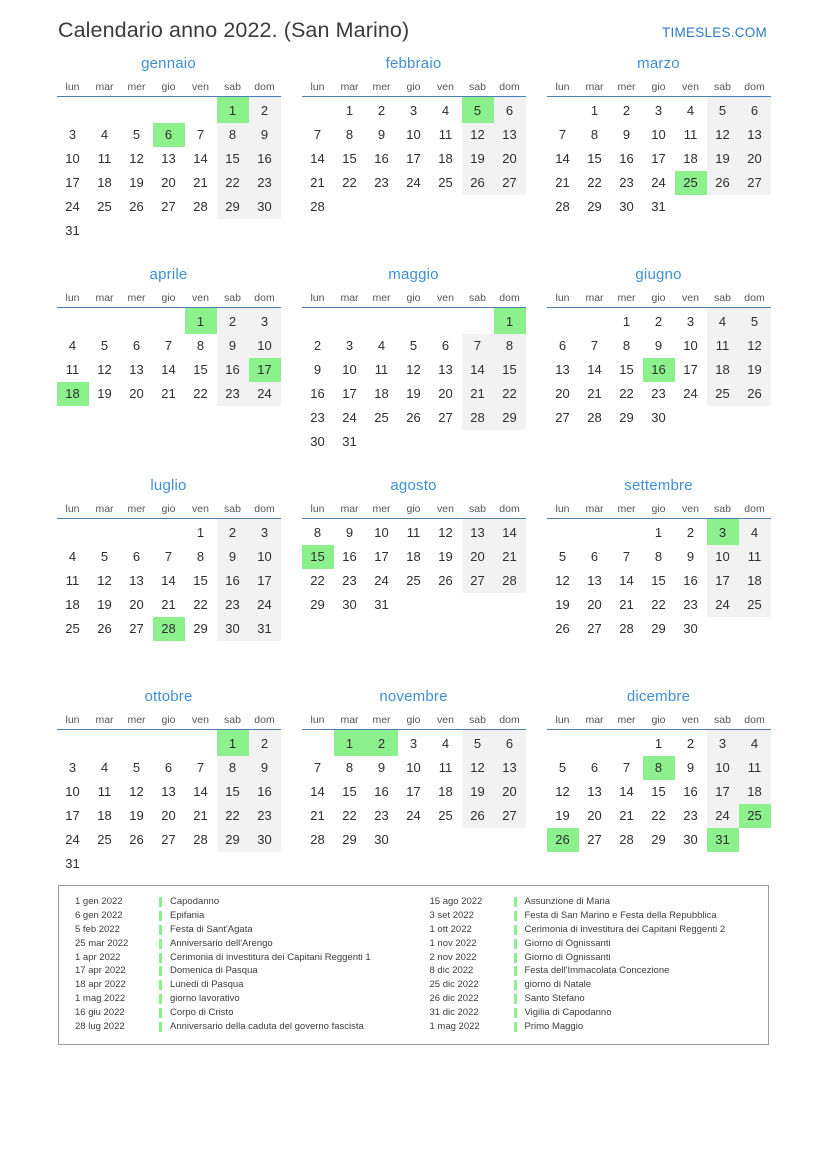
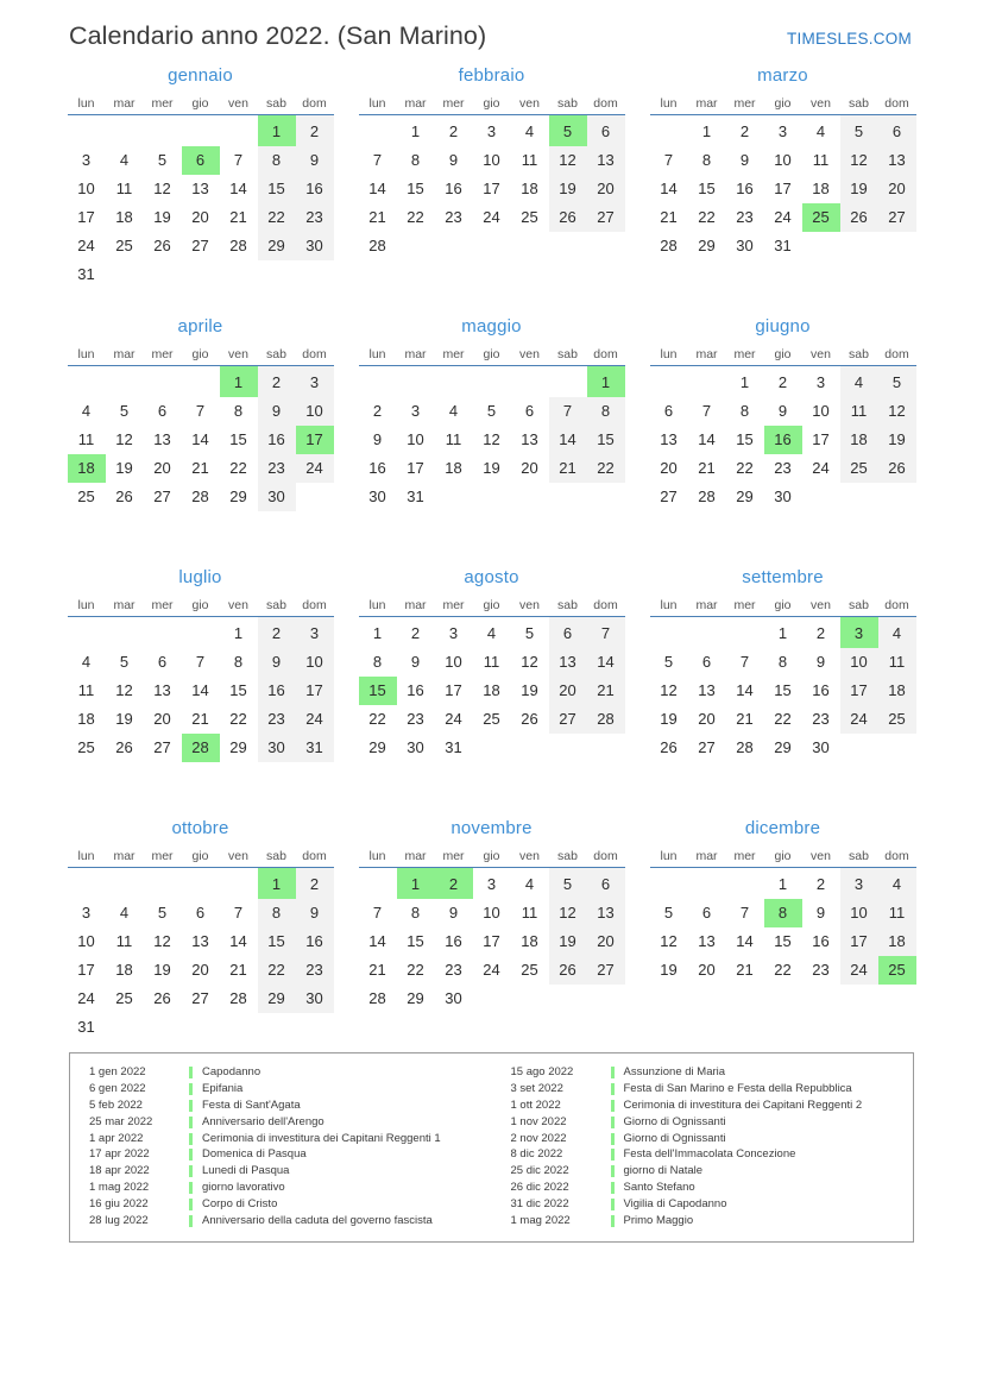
  Calendario anno 2022. (San Marino)
  TIMESLES.COM
  gennaio
  lun	mar	mer	gio	ven	sab	dom
  					1	2
  3	4	5	6	7	8	9
  10	11	12	13	14	15	16
  17	18	19	20	21	22	23
  24	25	26	27	28	29	30
  31
  febbraio
  lun	mar	mer	gio	ven	sab	dom
  	1	2	3	4	5	6
  7	8	9	10	11	12	13
  14	15	16	17	18	19	20
  21	22	23	24	25	26	27
  28
  marzo
  lun	mar	mer	gio	ven	sab	dom
  	1	2	3	4	5	6
  7	8	9	10	11	12	13
  14	15	16	17	18	19	20
  21	22	23	24	25	26	27
  28	29	30	31
  aprile
  lun	mar	mer	gio	ven	sab	dom
  				1	2	3
  4	5	6	7	8	9	10
  11	12	13	14	15	16	17
  18	19	20	21	22	23	24
+ 25	26	27	28	29	30
  maggio
  lun	mar	mer	gio	ven	sab	dom
  						1
  2	3	4	5	6	7	8
  9	10	11	12	13	14	15
  16	17	18	19	20	21	22
- 23	24	25	26	27	28	29
  30	31
  giugno
  lun	mar	mer	gio	ven	sab	dom
  		1	2	3	4	5
  6	7	8	9	10	11	12
  13	14	15	16	17	18	19
  20	21	22	23	24	25	26
  27	28	29	30
  luglio
  lun	mar	mer	gio	ven	sab	dom
  				1	2	3
  4	5	6	7	8	9	10
  11	12	13	14	15	16	17
  18	19	20	21	22	23	24
  25	26	27	28	29	30	31
  agosto
  lun	mar	mer	gio	ven	sab	dom
+ 1	2	3	4	5	6	7
  8	9	10	11	12	13	14
  15	16	17	18	19	20	21
  22	23	24	25	26	27	28
  29	30	31
  settembre
  lun	mar	mer	gio	ven	sab	dom
  			1	2	3	4
  5	6	7	8	9	10	11
  12	13	14	15	16	17	18
  19	20	21	22	23	24	25
  26	27	28	29	30
  ottobre
  lun	mar	mer	gio	ven	sab	dom
  					1	2
  3	4	5	6	7	8	9
  10	11	12	13	14	15	16
  17	18	19	20	21	22	23
  24	25	26	27	28	29	30
  31
  novembre
  lun	mar	mer	gio	ven	sab	dom
  	1	2	3	4	5	6
  7	8	9	10	11	12	13
  14	15	16	17	18	19	20
  21	22	23	24	25	26	27
  28	29	30
  dicembre
  lun	mar	mer	gio	ven	sab	dom
  			1	2	3	4
  5	6	7	8	9	10	11
  12	13	14	15	16	17	18
  19	20	21	22	23	24	25
- 26	27	28	29	30	31
  1 gen 2022
  Capodanno
  6 gen 2022
  Epifania
  5 feb 2022
  Festa di Sant'Agata
  25 mar 2022
  Anniversario dell'Arengo
  1 apr 2022
  Cerimonia di investitura dei Capitani Reggenti 1
  17 apr 2022
  Domenica di Pasqua
  18 apr 2022
  Lunedi di Pasqua
  1 mag 2022
  giorno lavorativo
  16 giu 2022
  Corpo di Cristo
  28 lug 2022
  Anniversario della caduta del governo fascista
  15 ago 2022
  Assunzione di Maria
  3 set 2022
  Festa di San Marino e Festa della Repubblica
  1 ott 2022
  Cerimonia di investitura dei Capitani Reggenti 2
  1 nov 2022
  Giorno di Ognissanti
  2 nov 2022
  Giorno di Ognissanti
  8 dic 2022
  Festa dell'Immacolata Concezione
  25 dic 2022
  giorno di Natale
  26 dic 2022
  Santo Stefano
  31 dic 2022
  Vigilia di Capodanno
  1 mag 2022
  Primo Maggio
